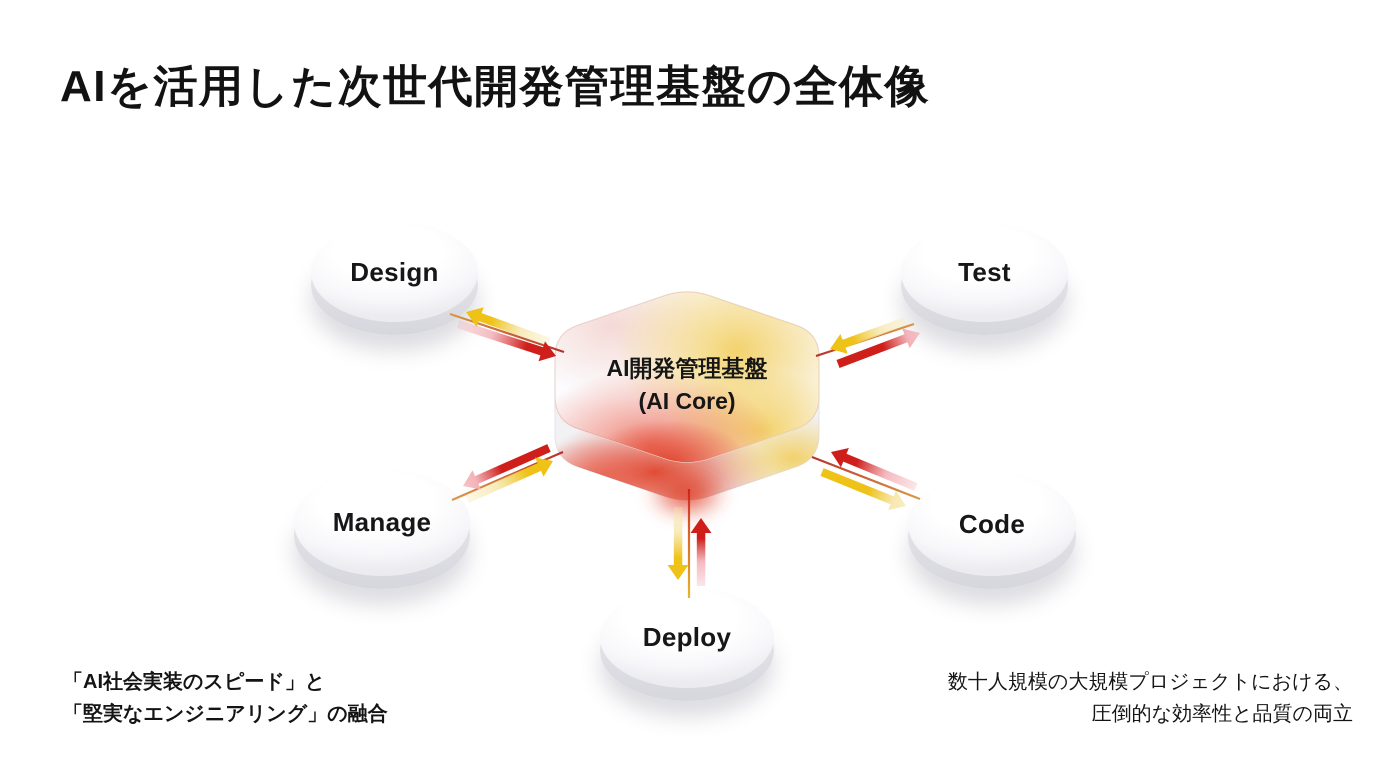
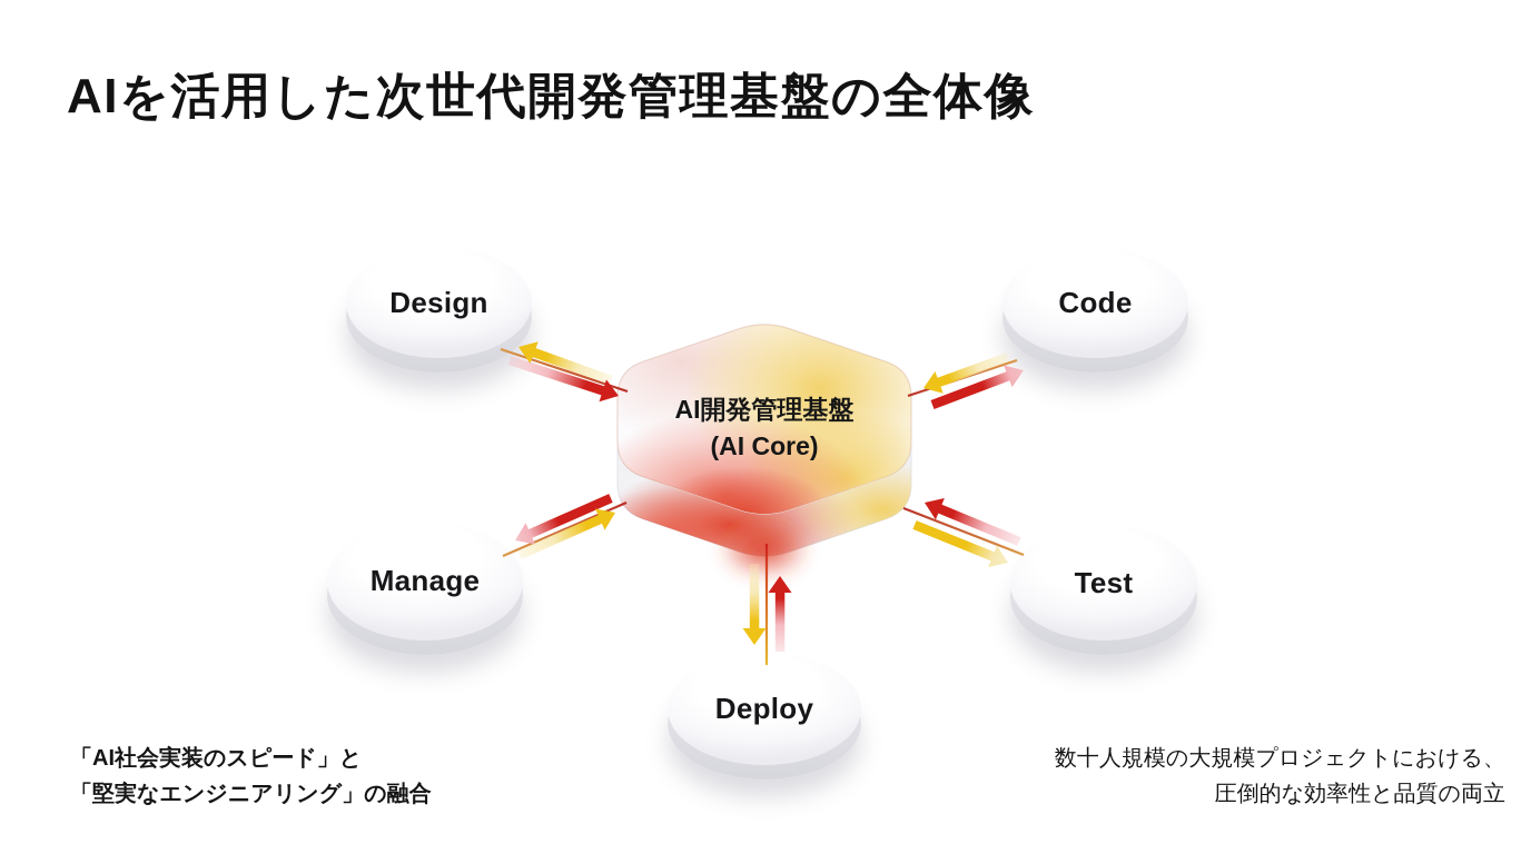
  AIを活用した次世代開発管理基盤の全体像
  Design
- Test
+ Code
  Manage
- Code
+ Test
  Deploy
  AI開発管理基盤
  (AI Core)
  「AI社会実装のスピード」と
  「堅実なエンジニアリング」の融合
  数十人規模の大規模プロジェクトにおける、
  圧倒的な効率性と品質の両立
